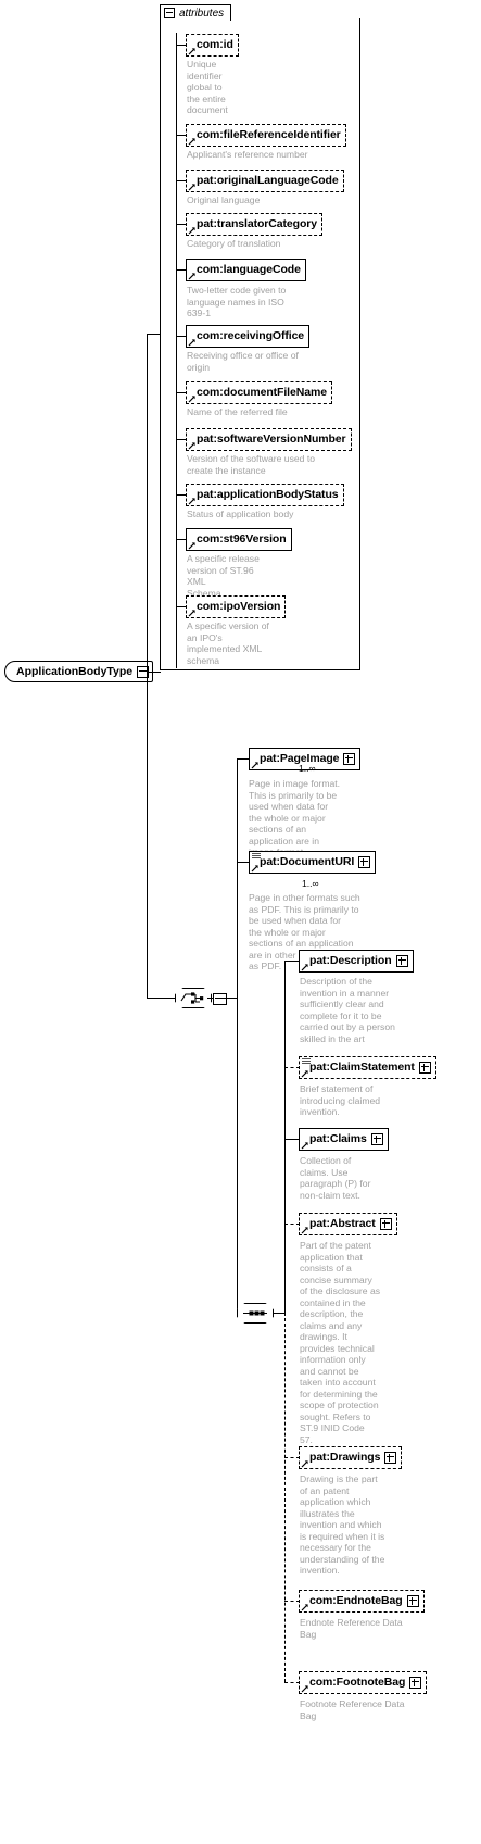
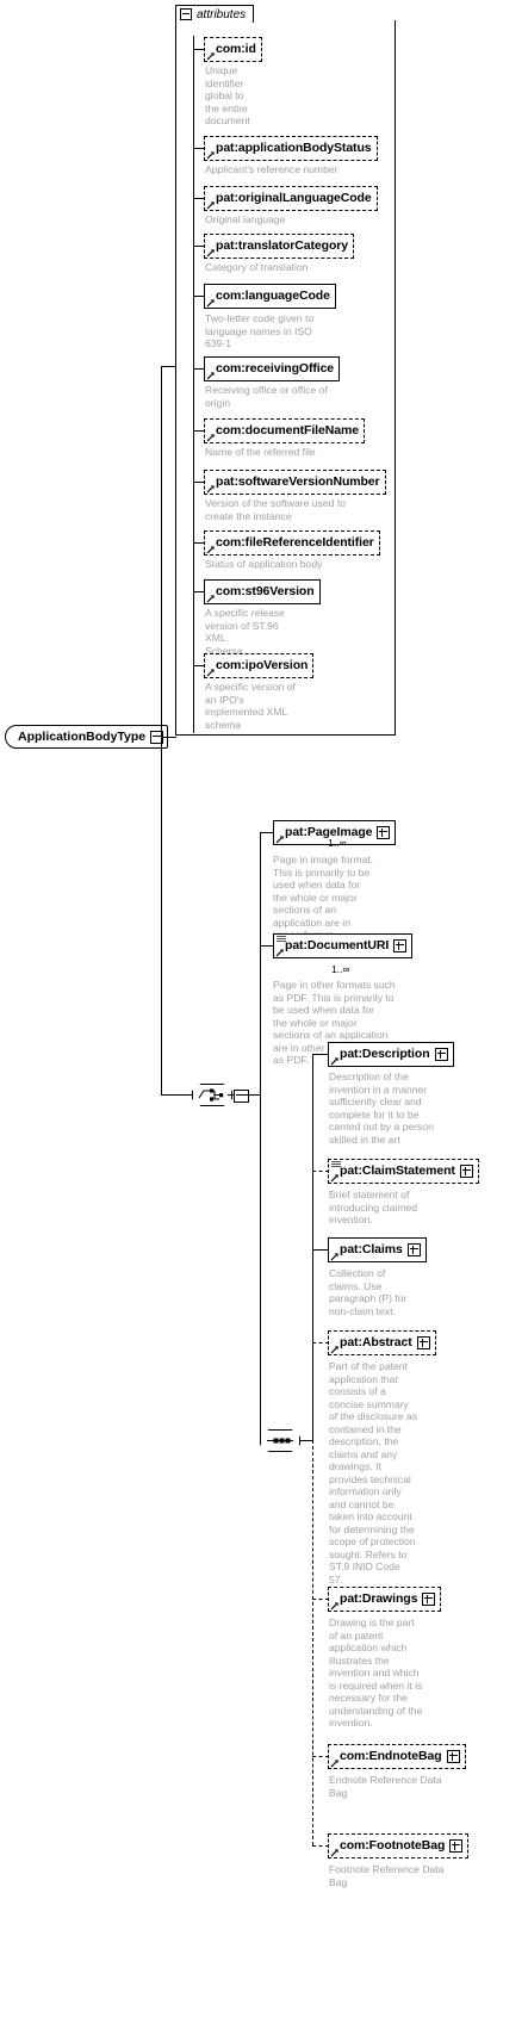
  attributes
  ApplicationBodyType
  pat:PageImage
  1..∞
  Page in image format.
  This is primarily to be
  used when data for
  the whole or major
  sections of an
  application are in
  pat:DocumentURI
  1..∞
  Page in other formats such
  as PDF. This is primarily to
  be used when data for
  the whole or major
  sections of an application
  as PDF.
  pat:Description
  Description of the
  invention in a manner
  sufficiently clear and
  complete for it to be
  carried out by a person
  skilled in the art
  pat:ClaimStatement
  Brief statement of
  introducing claimed
  invention.
  pat:Claims
  Collection of
  claims. Use
  paragraph (P) for
  non-claim text.
  pat:Abstract
  Part of the patent
  application that
  consists of a
  concise summary
  of the disclosure as
  contained in the
  description, the
  claims and any
  drawings. It
  provides technical
  information only
  and cannot be
  taken into account
  for determining the
  scope of protection
  sought. Refers to
  ST.9 INID Code
  57.
  pat:Drawings
  Drawing is the part
  of an patent
  application which
  illustrates the
  invention and which
  is required when it is
  necessary for the
  understanding of the
  invention.
  com:EndnoteBag
  Endnote Reference Data
  Bag
  com:FootnoteBag
  Footnote Reference Data
  Bag
  com:id
  Unique
  identifier
  global to
  the entire
  document
- com:fileReferenceIdentifier
+ pat:applicationBodyStatus
  Applicant's reference number
  pat:originalLanguageCode
  Original language
  pat:translatorCategory
  Category of translation
  com:languageCode
  Two-letter code given to
  language names in ISO
  639-1
  com:receivingOffice
  Receiving office or office of
  origin
  com:documentFileName
  Name of the referred file
  pat:softwareVersionNumber
  Version of the software used to
  create the instance
- pat:applicationBodyStatus
+ com:fileReferenceIdentifier
  Status of application body
  com:st96Version
  A specific release
  version of ST.96 XML
  Schema
  com:ipoVersion
  A specific version of
  an IPO's
  implemented XML
  schema
